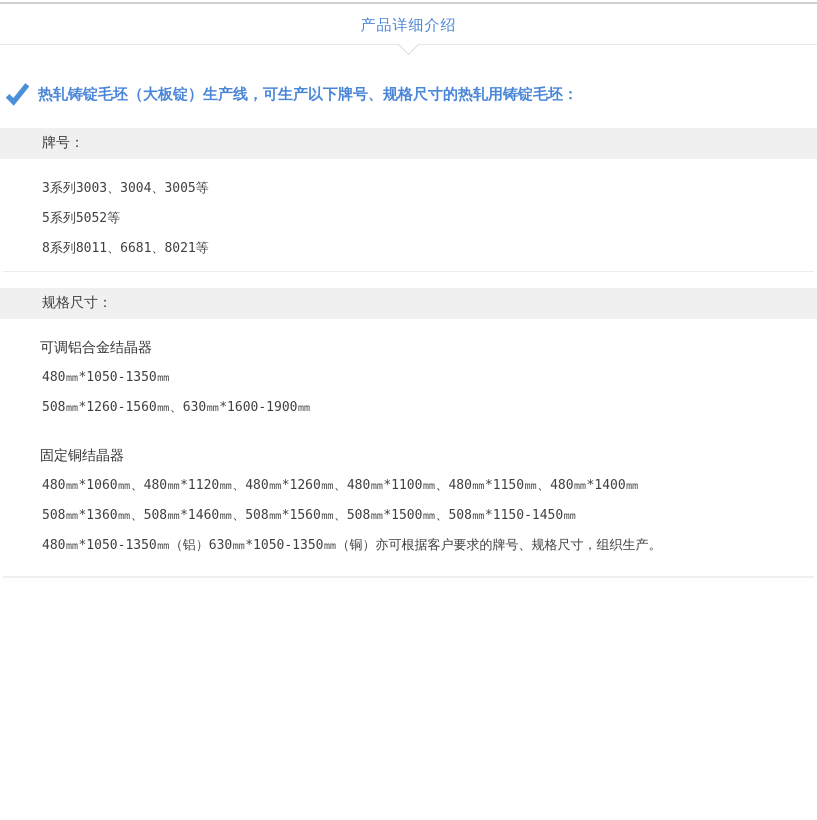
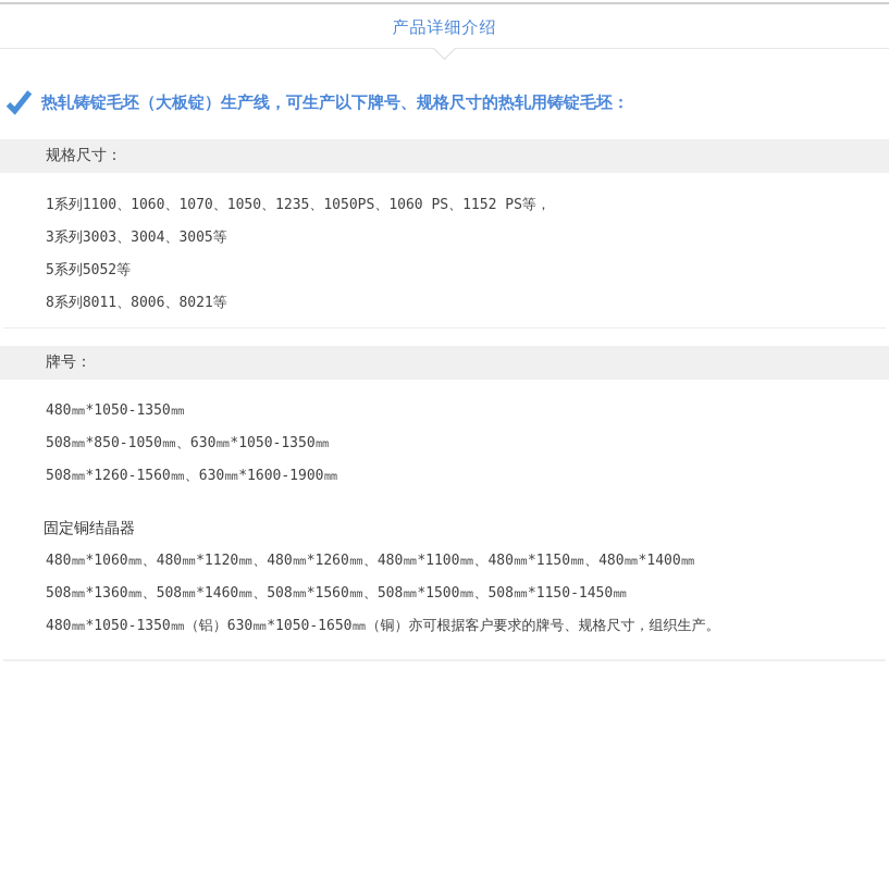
  产品详细介绍
  热轧铸锭毛坯（大板锭）生产线，可生产以下牌号、规格尺寸的热轧用铸锭毛坯：
- 牌号：
+ 规格尺寸：
+ 1系列1100、1060、1070、1050、1235、1050PS、1060 PS、1152 PS等，
  3系列3003、3004、3005等
  5系列5052等
- 8系列8011、6681、8021等
+ 8系列8011、8006、8021等
- 规格尺寸：
+ 牌号：
- 可调铝合金结晶器
  480㎜*1050-1350㎜
+ 508㎜*850-1050㎜、630㎜*1050-1350㎜
  508㎜*1260-1560㎜、630㎜*1600-1900㎜
  固定铜结晶器
  480㎜*1060㎜、480㎜*1120㎜、480㎜*1260㎜、480㎜*1100㎜、480㎜*1150㎜、480㎜*1400㎜
  508㎜*1360㎜、508㎜*1460㎜、508㎜*1560㎜、508㎜*1500㎜、508㎜*1150-1450㎜
- 480㎜*1050-1350㎜（铝）630㎜*1050-1350㎜（铜）亦可根据客户要求的牌号、规格尺寸，组织生产。
+ 480㎜*1050-1350㎜（铝）630㎜*1050-1650㎜（铜）亦可根据客户要求的牌号、规格尺寸，组织生产。
